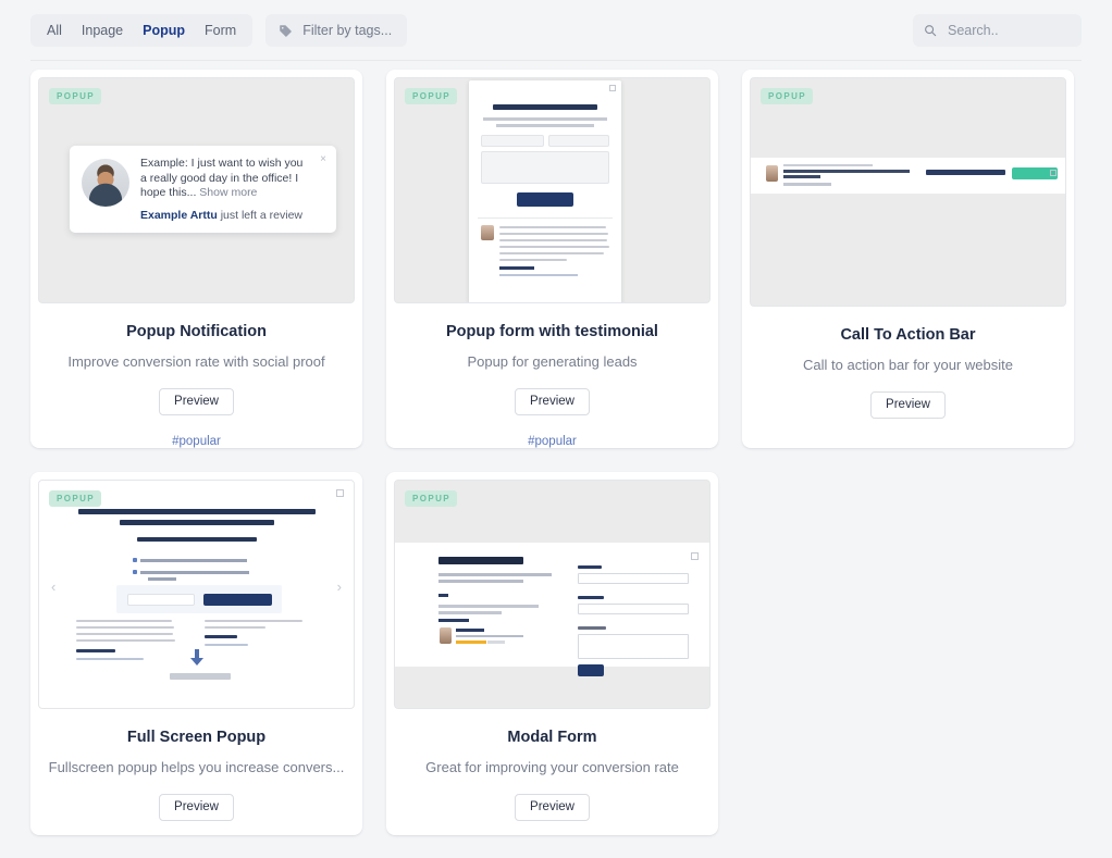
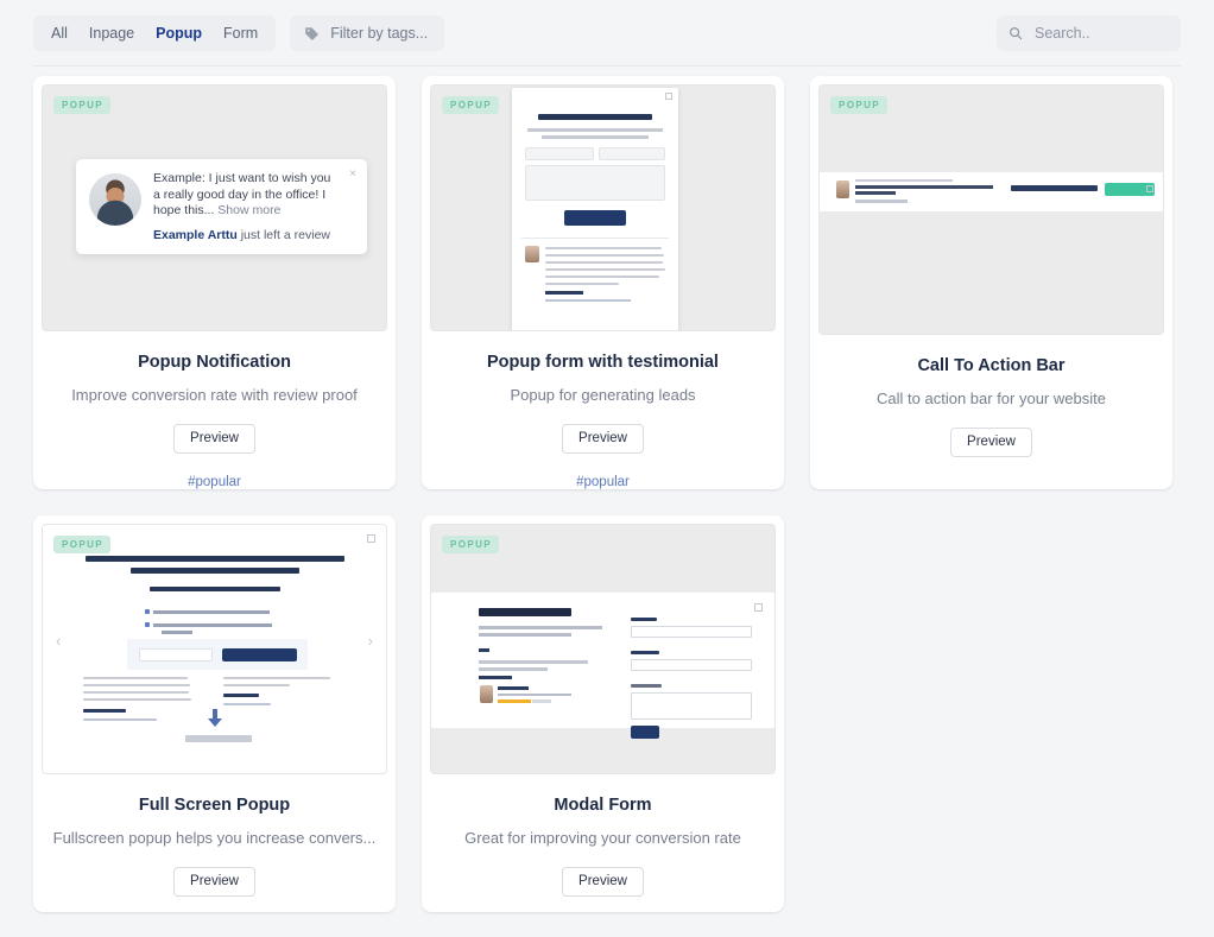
  All
  Inpage
  Popup
  Form
  Filter by tags...
  Search..
  POPUP
  Example: I just want to wish you
  a really good day in the office! I
  hope this... Show more
  Example Arttu just left a review
  ×
  Popup Notification
- Improve conversion rate with social proof
+ Improve conversion rate with review proof
  Preview
  #popular
  POPUP
  Popup form with testimonial
  Popup for generating leads
  Preview
  #popular
  POPUP
  Call To Action Bar
  Call to action bar for your website
  Preview
  POPUP
  ‹
  ›
  Full Screen Popup
  Fullscreen popup helps you increase convers...
  Preview
  POPUP
  Modal Form
  Great for improving your conversion rate
  Preview
